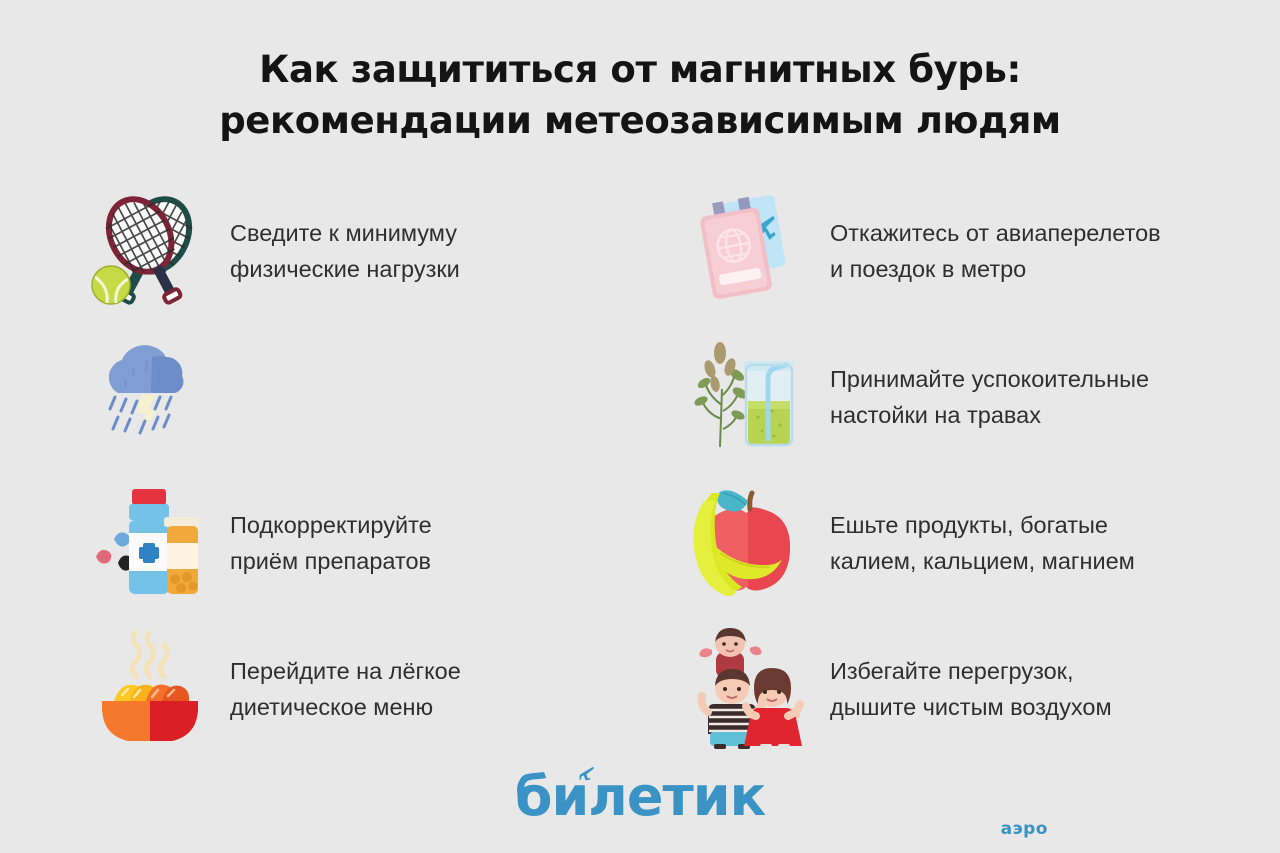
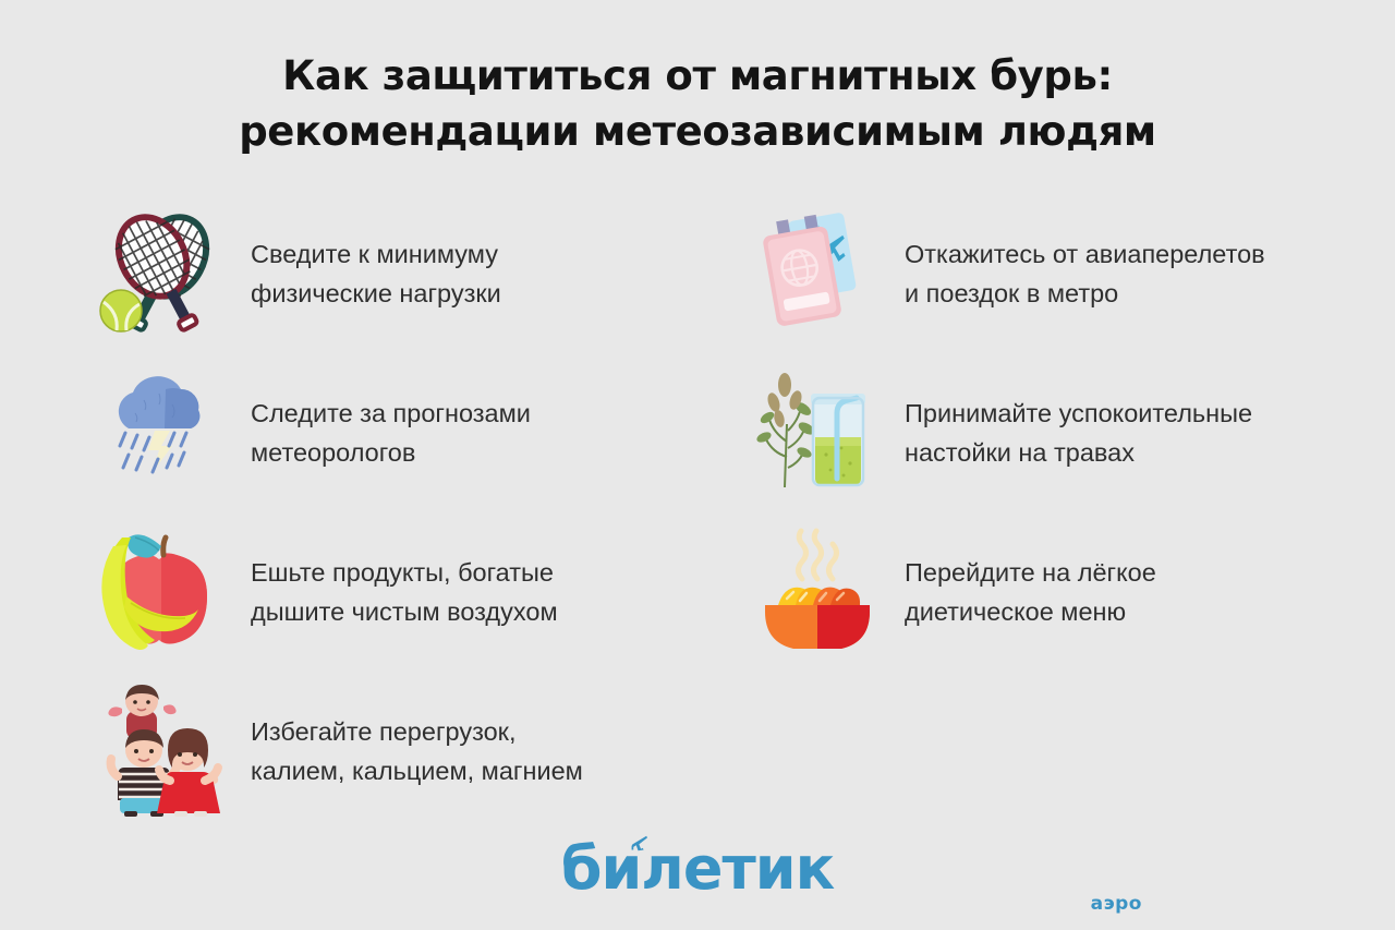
  Как защититься от магнитных бурь:
  рекомендации метеозависимым людям
  Сведите к минимуму
  физические нагрузки
  Откажитесь от авиаперелетов
  и поездок в метро
+ Следите за прогнозами
+ метеорологов
  Принимайте успокоительные
  настойки на травах
- Подкорректируйте
- приём препаратов
  Ешьте продукты, богатые
- калием, кальцием, магнием
+ дышите чистым воздухом
  Перейдите на лёгкое
  диетическое меню
  Избегайте перегрузок,
- дышите чистым воздухом
+ калием, кальцием, магнием
  билетик
  аэро
